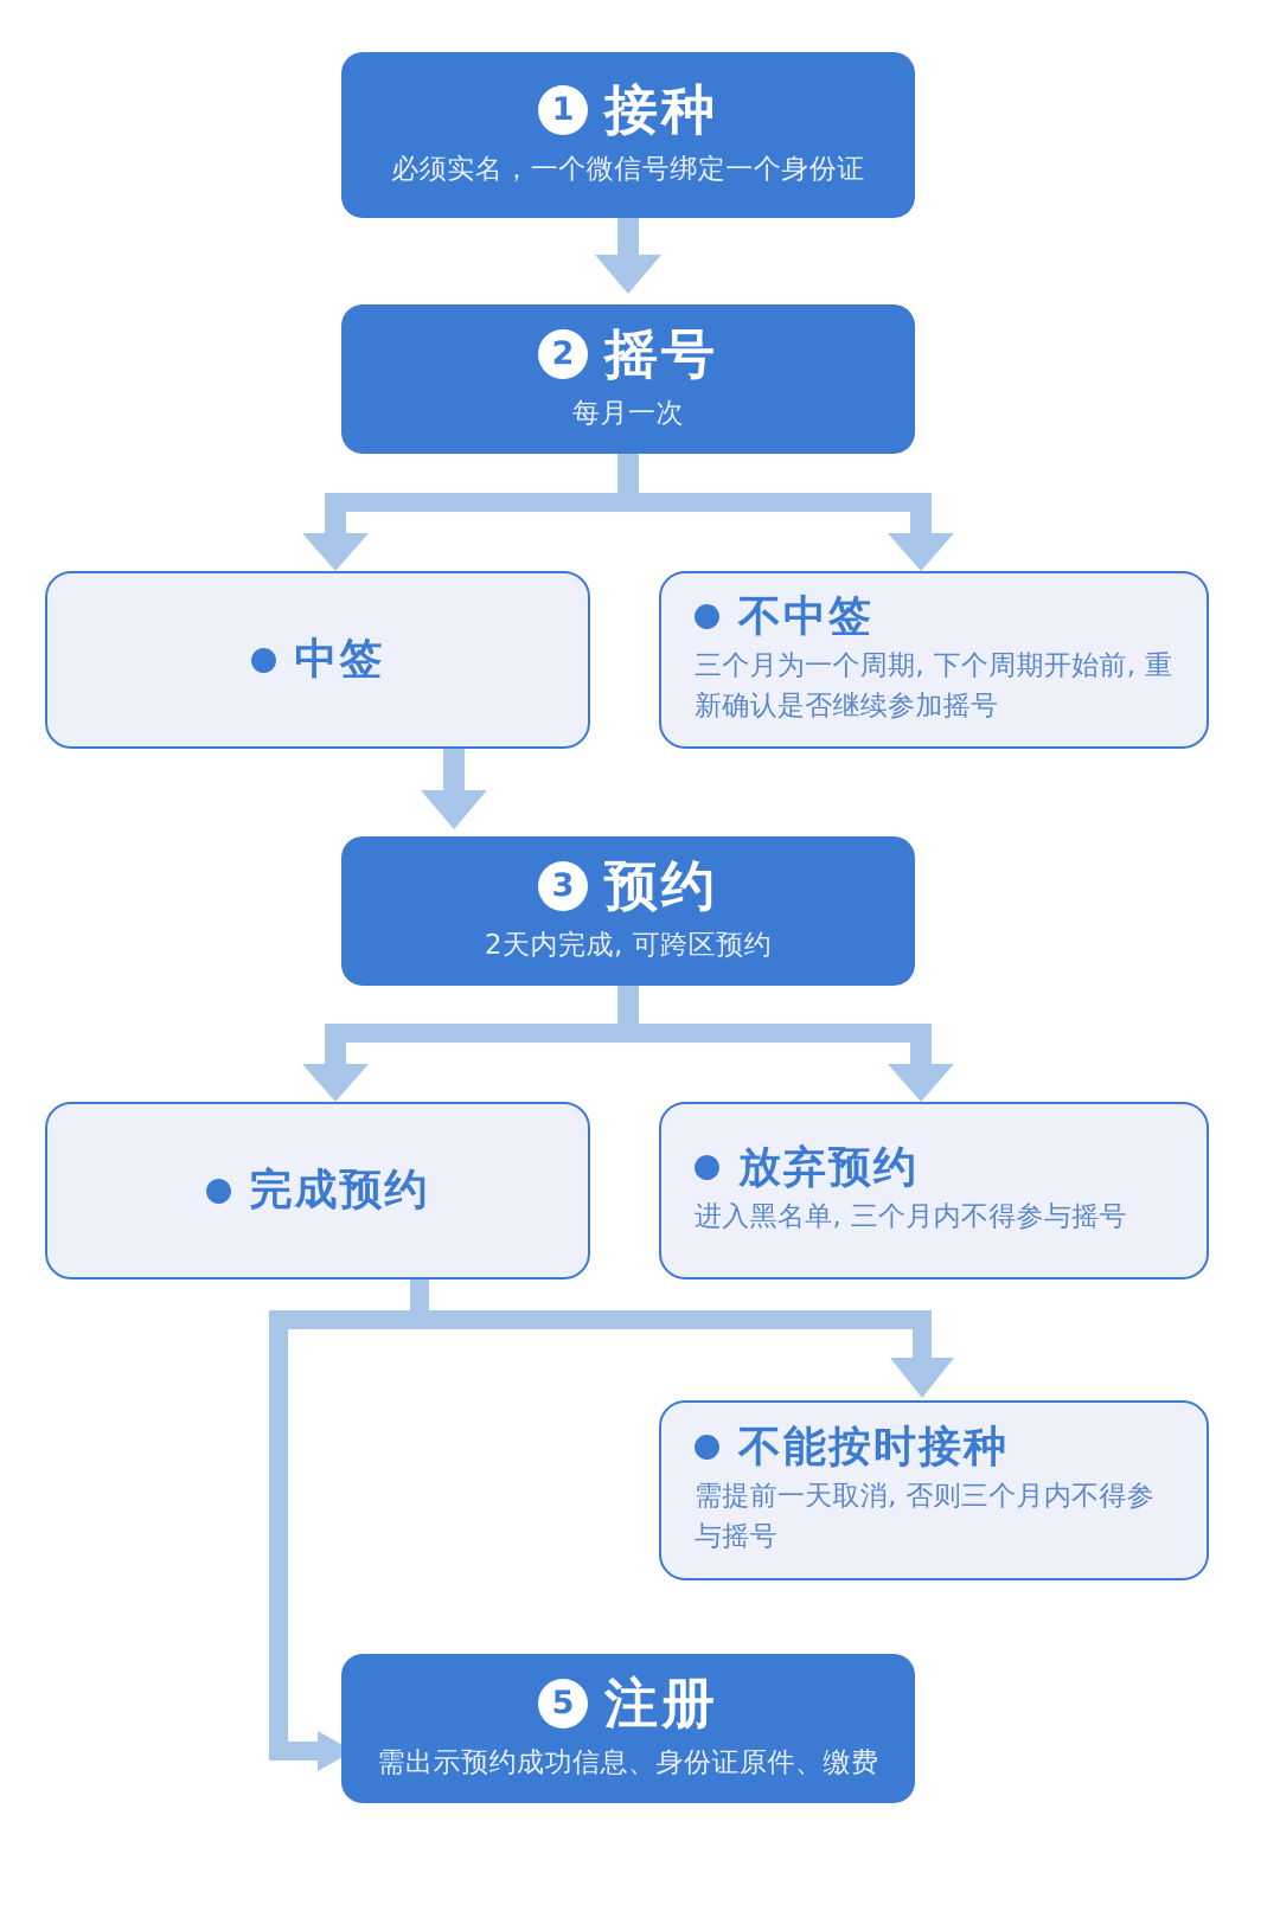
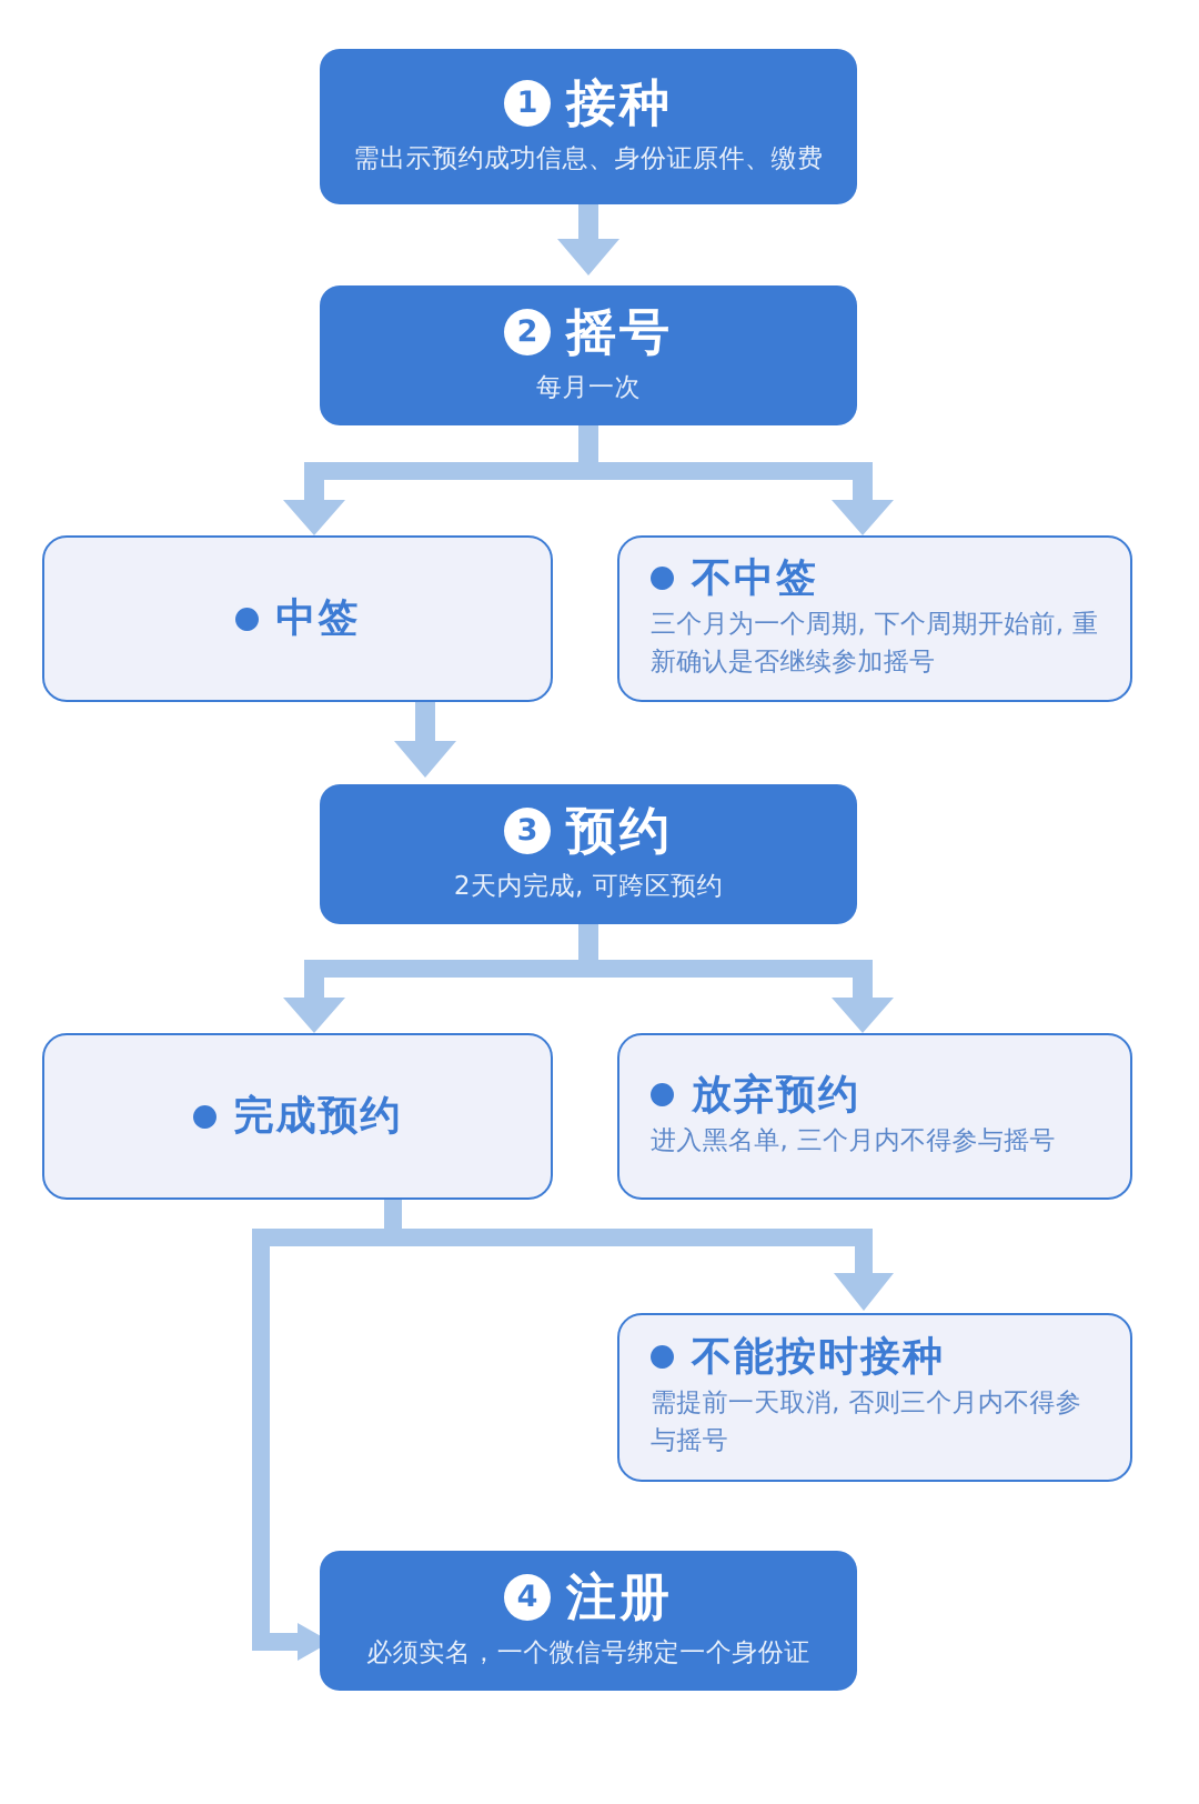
  1
  接种
- 必须实名，一个微信号绑定一个身份证
+ 需出示预约成功信息、身份证原件、缴费
  2
  摇号
  每月一次
  中签
  不中签
  三个月为一个周期, 下个周期开始前, 重新确认是否继续参加摇号
  3
  预约
  2天内完成, 可跨区预约
  完成预约
  放弃预约
  进入黑名单, 三个月内不得参与摇号
  不能按时接种
  需提前一天取消, 否则三个月内不得参与摇号
- 5
+ 4
  注册
- 需出示预约成功信息、身份证原件、缴费
+ 必须实名，一个微信号绑定一个身份证
